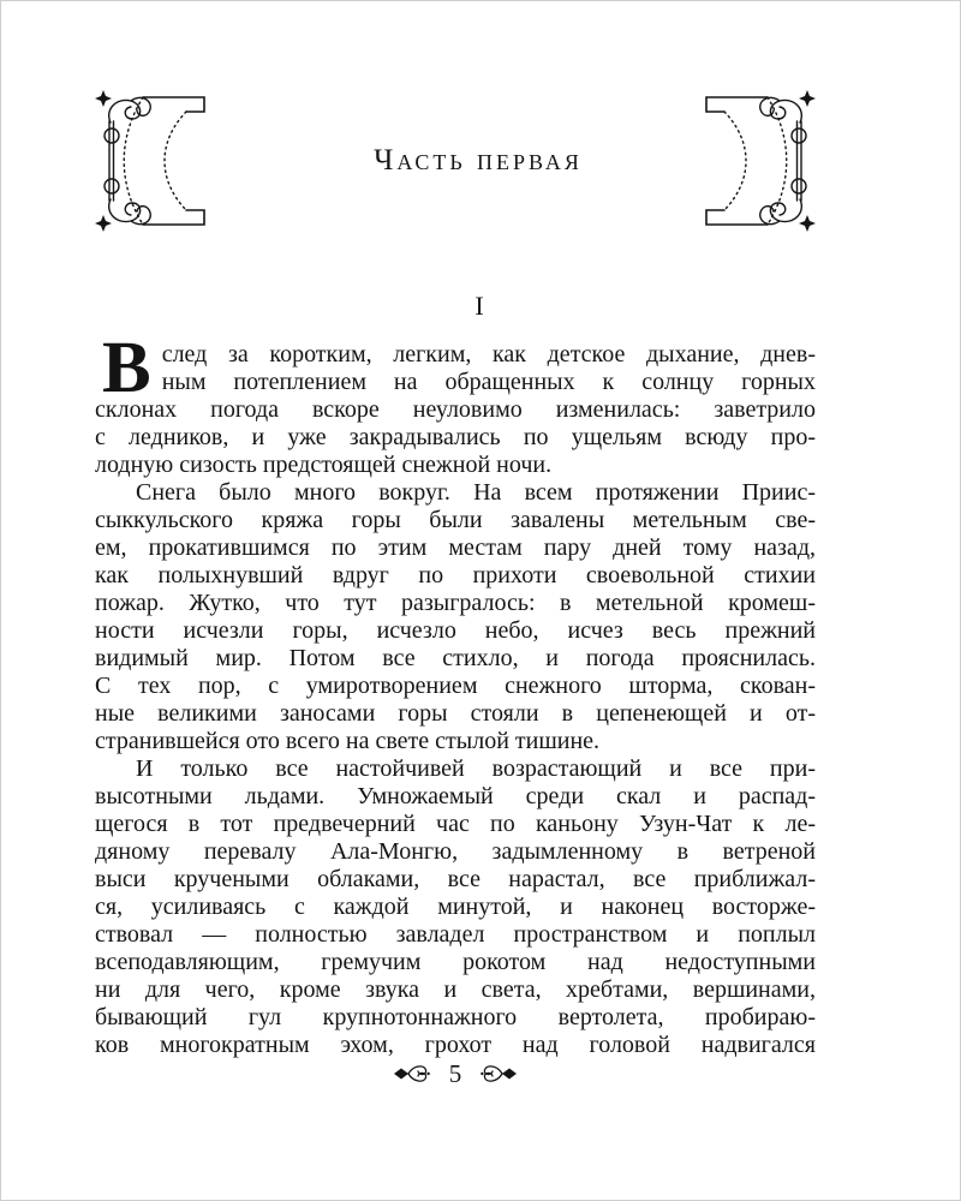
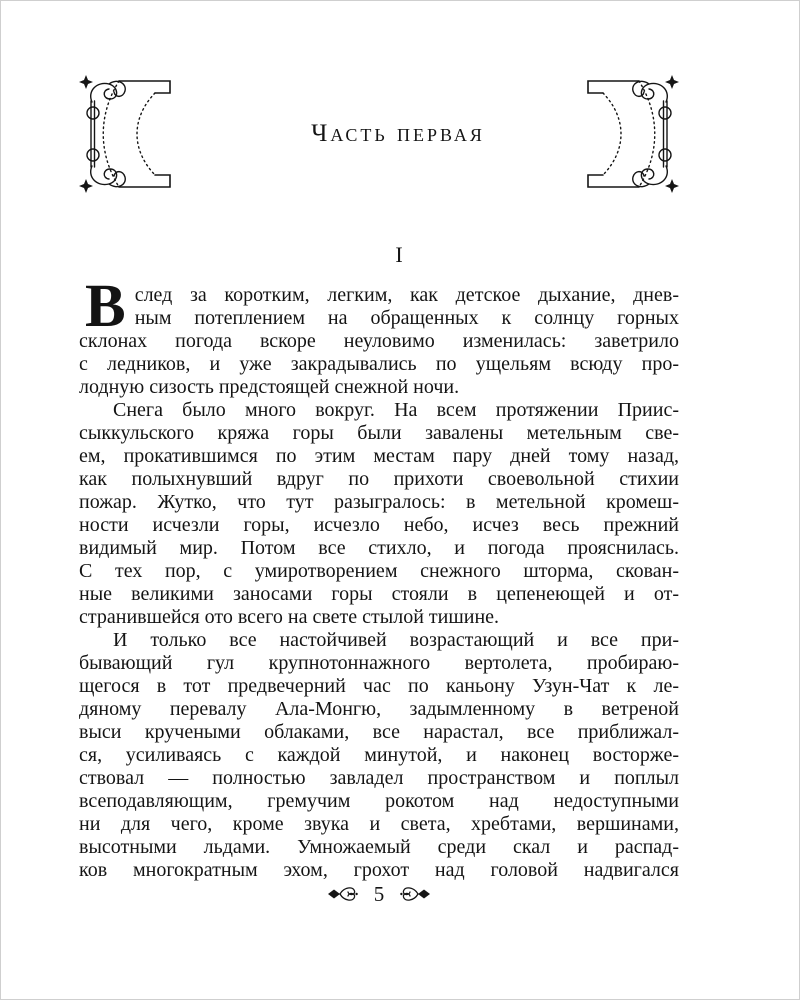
  Часть первая
  I
  В
  след за коротким, легким, как детское дыхание, днев-
  ным потеплением на обращенных к солнцу горных
  склонах погода вскоре неуловимо изменилась: заветрило
  с ледников, и уже закрадывались по ущельям всюду про-
  лодную сизость предстоящей снежной ночи.
  Снега было много вокруг. На всем протяжении Приис-
  сыккульского кряжа горы были завалены метельным све-
  ем, прокатившимся по этим местам пару дней тому назад,
  как полыхнувший вдруг по прихоти своевольной стихии
  пожар. Жутко, что тут разыгралось: в метельной кромеш-
  ности исчезли горы, исчезло небо, исчез весь прежний
  видимый мир. Потом все стихло, и погода прояснилась.
  С тех пор, с умиротворением снежного шторма, скован-
  ные великими заносами горы стояли в цепенеющей и от-
  странившейся ото всего на свете стылой тишине.
  И только все настойчивей возрастающий и все при-
- высотными льдами. Умножаемый среди скал и распад-
+ бывающий гул крупнотоннажного вертолета, пробираю-
  щегося в тот предвечерний час по каньону Узун-Чат к ле-
  дяному перевалу Ала-Монгю, задымленному в ветреной
  выси кручеными облаками, все нарастал, все приближал-
  ся, усиливаясь с каждой минутой, и наконец восторже-
  ствовал — полностью завладел пространством и поплыл
  всеподавляющим, гремучим рокотом над недоступными
  ни для чего, кроме звука и света, хребтами, вершинами,
- бывающий гул крупнотоннажного вертолета, пробираю-
+ высотными льдами. Умножаемый среди скал и распад-
  ков многократным эхом, грохот над головой надвигался
  5
